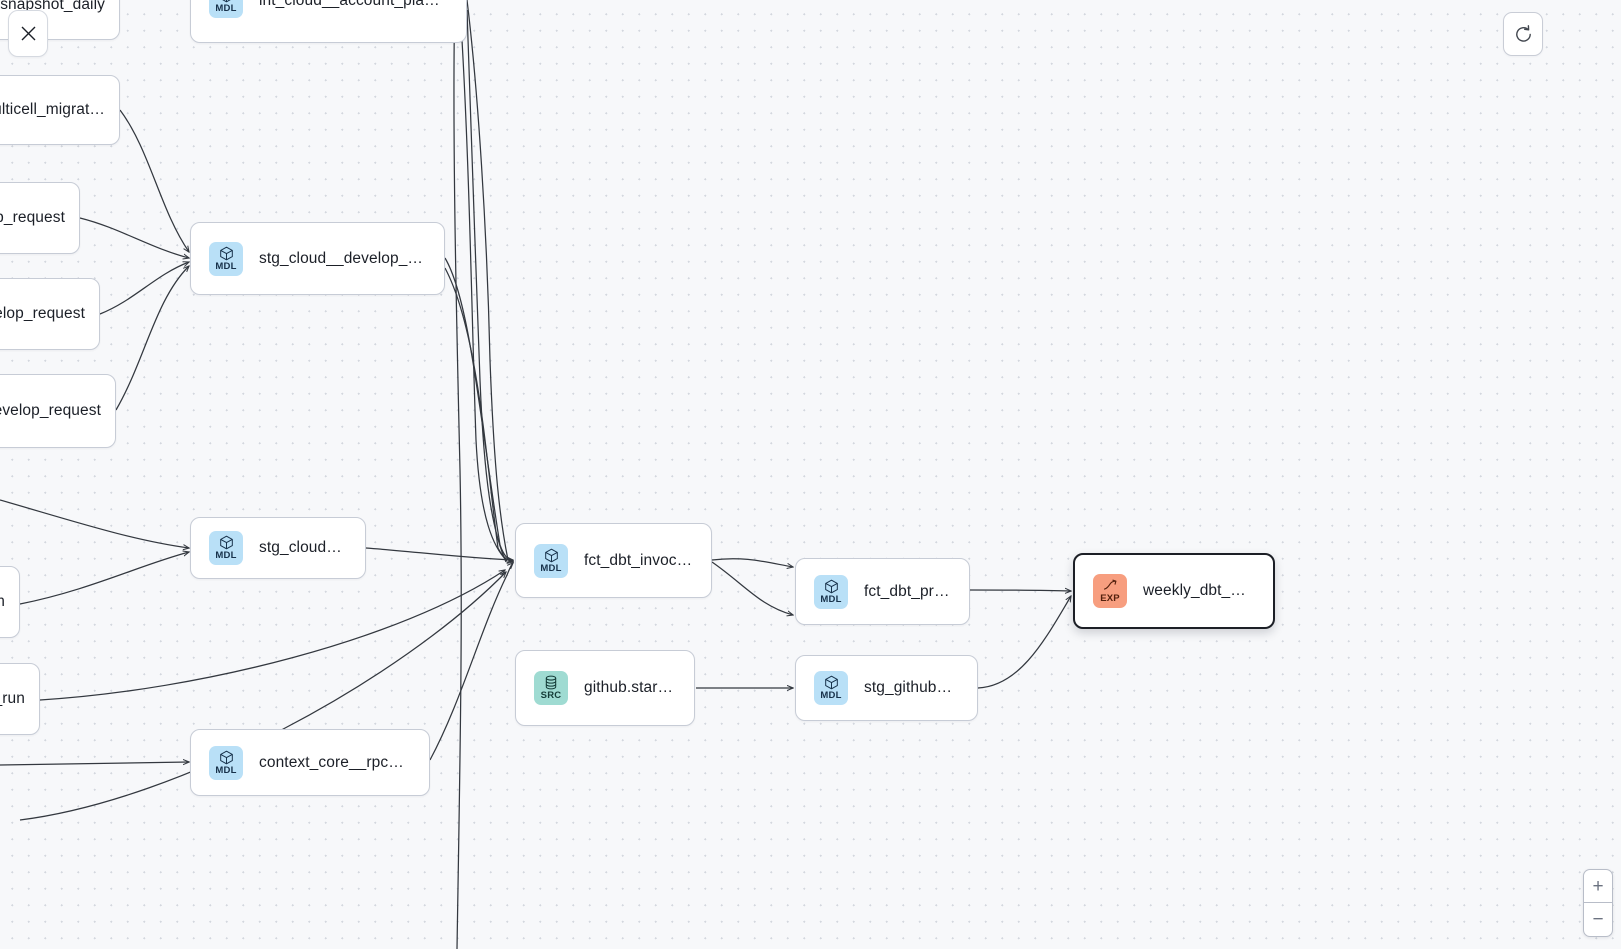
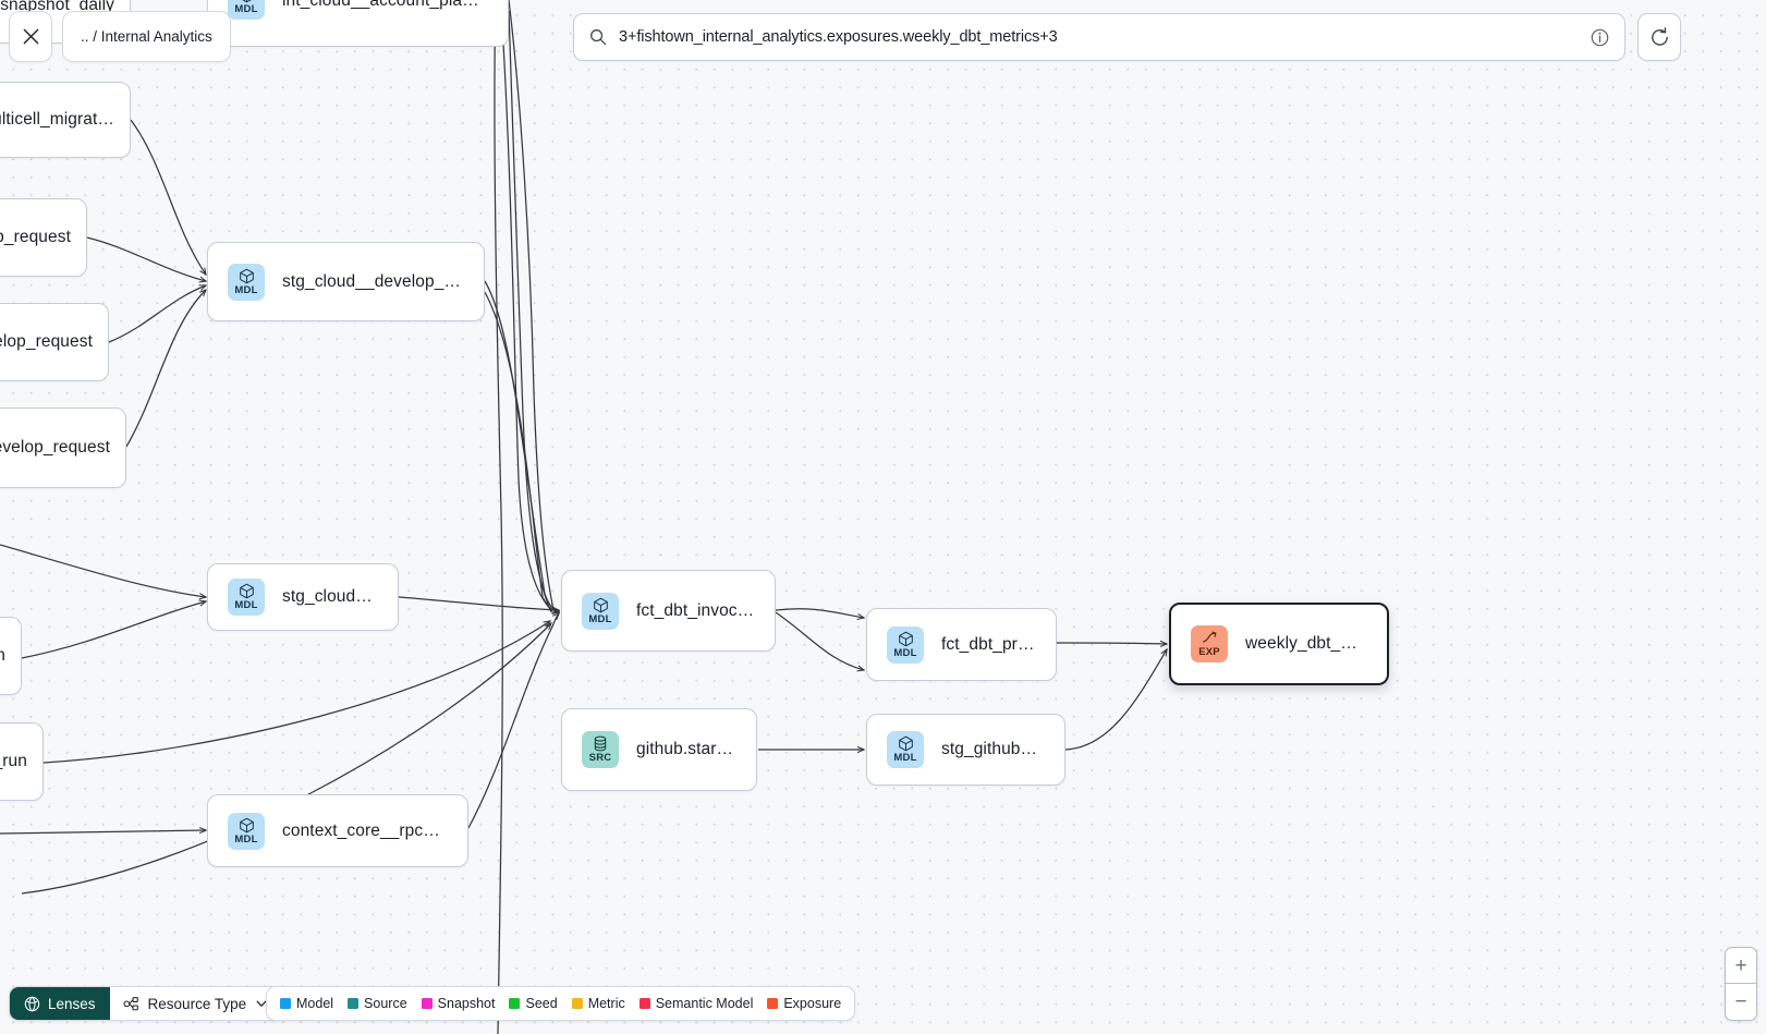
  snapshot_daily
  MDL
  int_cloud__account_plan_h
  lticell_migrat…
  _request
  lop_request
  velop_request
  MDL
  stg_cloud__develop_req
  n
  run
  MDL
  stg_cloud__r
  MDL
  context_core__rpc_re
  MDL
  fct_dbt_invocati
  SRC
  github.starga
  MDL
  fct_dbt_proje
  MDL
  stg_github__s
  EXP
  weekly_dbt_met
+ .. / Internal Analytics
+ 3+fishtown_internal_analytics.exposures.weekly_dbt_metrics+3
+ Lenses
+ Resource Type
+ Model
+ Source
+ Snapshot
+ Seed
+ Metric
+ Semantic Model
+ Exposure
  +
  −
